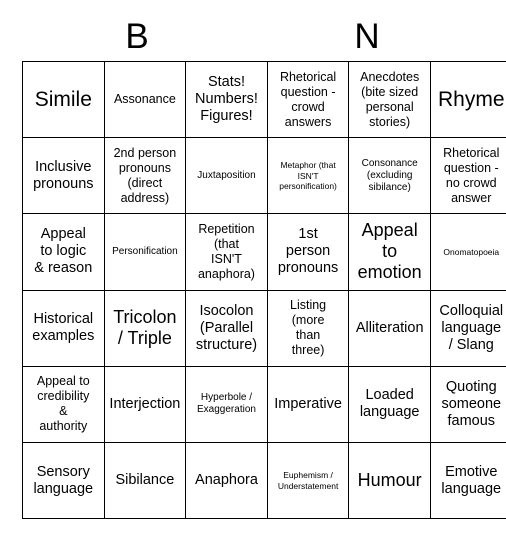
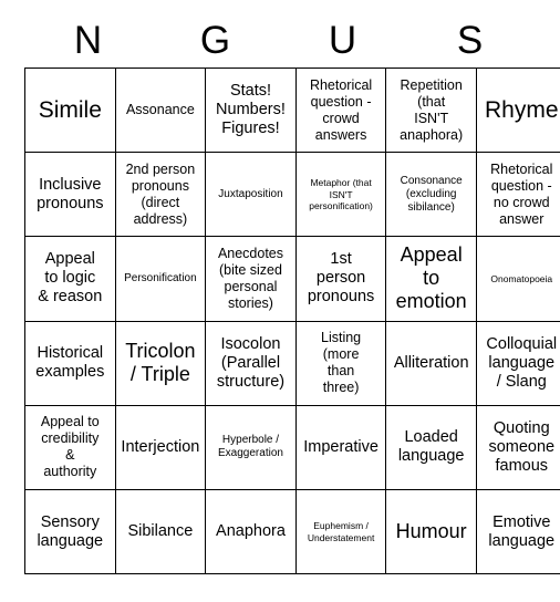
- B
  N
+ G
+ U
+ S
- Simile	Assonance	Stats! Numbers! Figures!	Rhetorical question - crowd answers	Anecdotes (bite sized personal stories)	Rhyme
+ Simile	Assonance	Stats! Numbers! Figures!	Rhetorical question - crowd answers	Repetition (that ISN'T anaphora)	Rhyme
  Inclusive pronouns	2nd person pronouns (direct address)	Juxtaposition	Metaphor (that ISN'T personification)	Consonance (excluding sibilance)	Rhetorical question - no crowd answer
- Appeal to logic & reason	Personification	Repetition (that ISN'T anaphora)	1st person pronouns	Appeal to emotion	Onomatopoeia
+ Appeal to logic & reason	Personification	Anecdotes (bite sized personal stories)	1st person pronouns	Appeal to emotion	Onomatopoeia
  Historical examples	Tricolon / Triple	Isocolon (Parallel structure)	Listing (more than three)	Alliteration	Colloquial language / Slang
  Appeal to credibility & authority	Interjection	Hyperbole / Exaggeration	Imperative	Loaded language	Quoting someone famous
  Sensory language	Sibilance	Anaphora	Euphemism / Understatement	Humour	Emotive language
